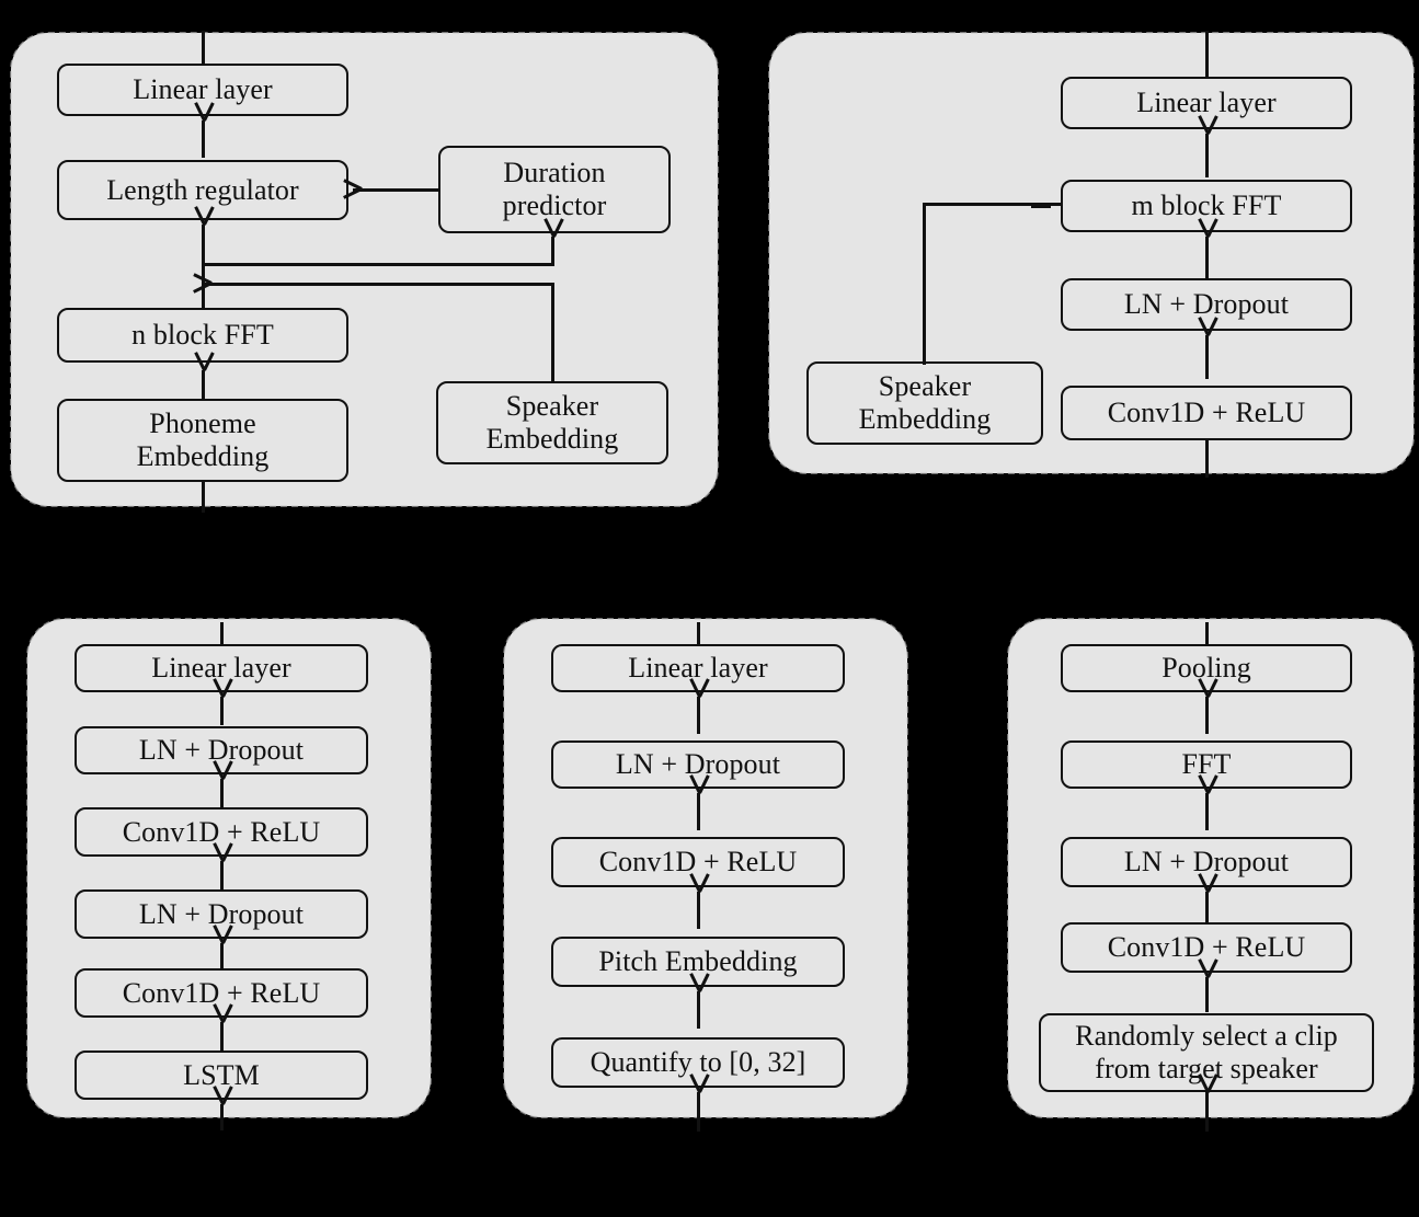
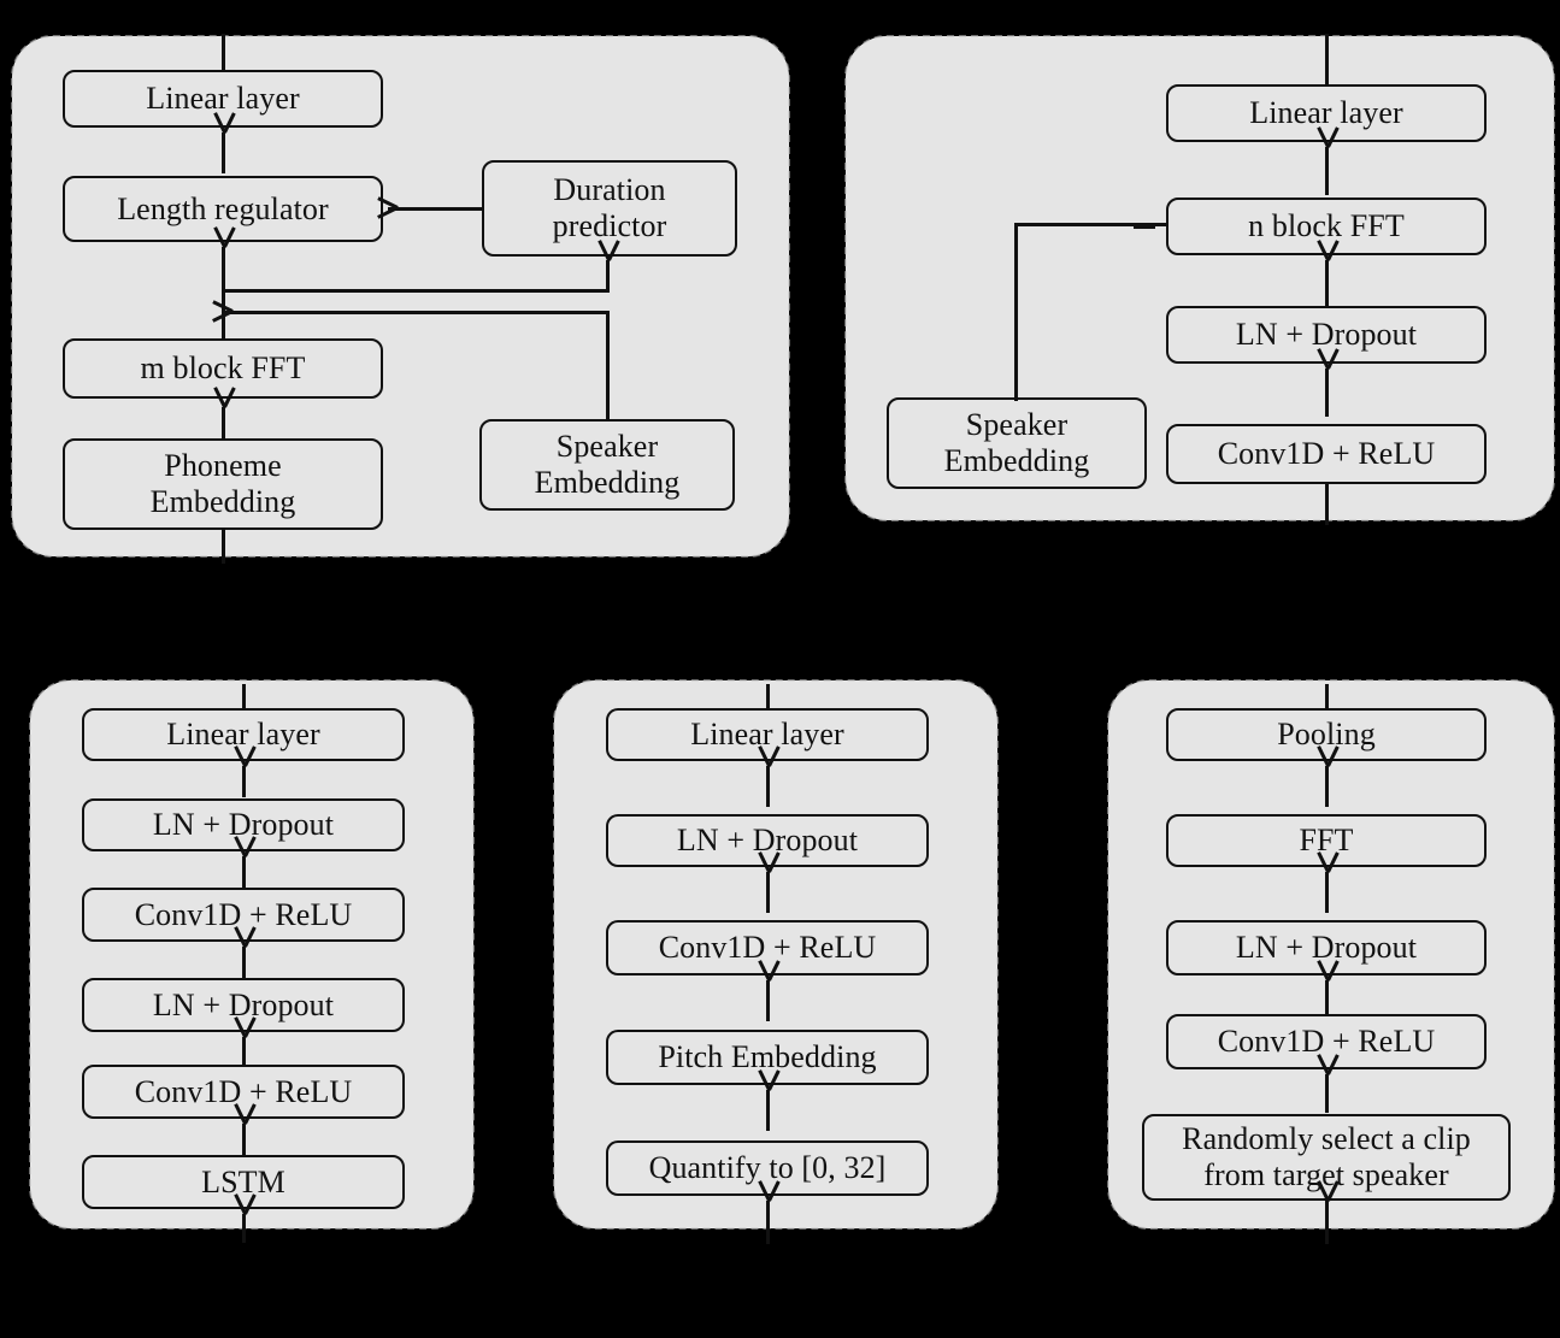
  Linear layer
  Length regulator
  Duration
  predictor
- n block FFT
+ m block FFT
  Phoneme
  Embedding
  Speaker
  Embedding
  Linear layer
- m block FFT
+ n block FFT
  LN + Dropout
  Conv1D + ReLU
  Speaker
  Embedding
  Linear layer
  LN + Dropout
  Conv1D + ReLU
  LN + Dropout
  Conv1D + ReLU
  LSTM
  Linear layer
  LN + Dropout
  Conv1D + ReLU
  Pitch Embedding
  Quantify to [0, 32]
  Pooling
  FFT
  LN + Dropout
  Conv1D + ReLU
  Randomly select a clip
  from target speaker
